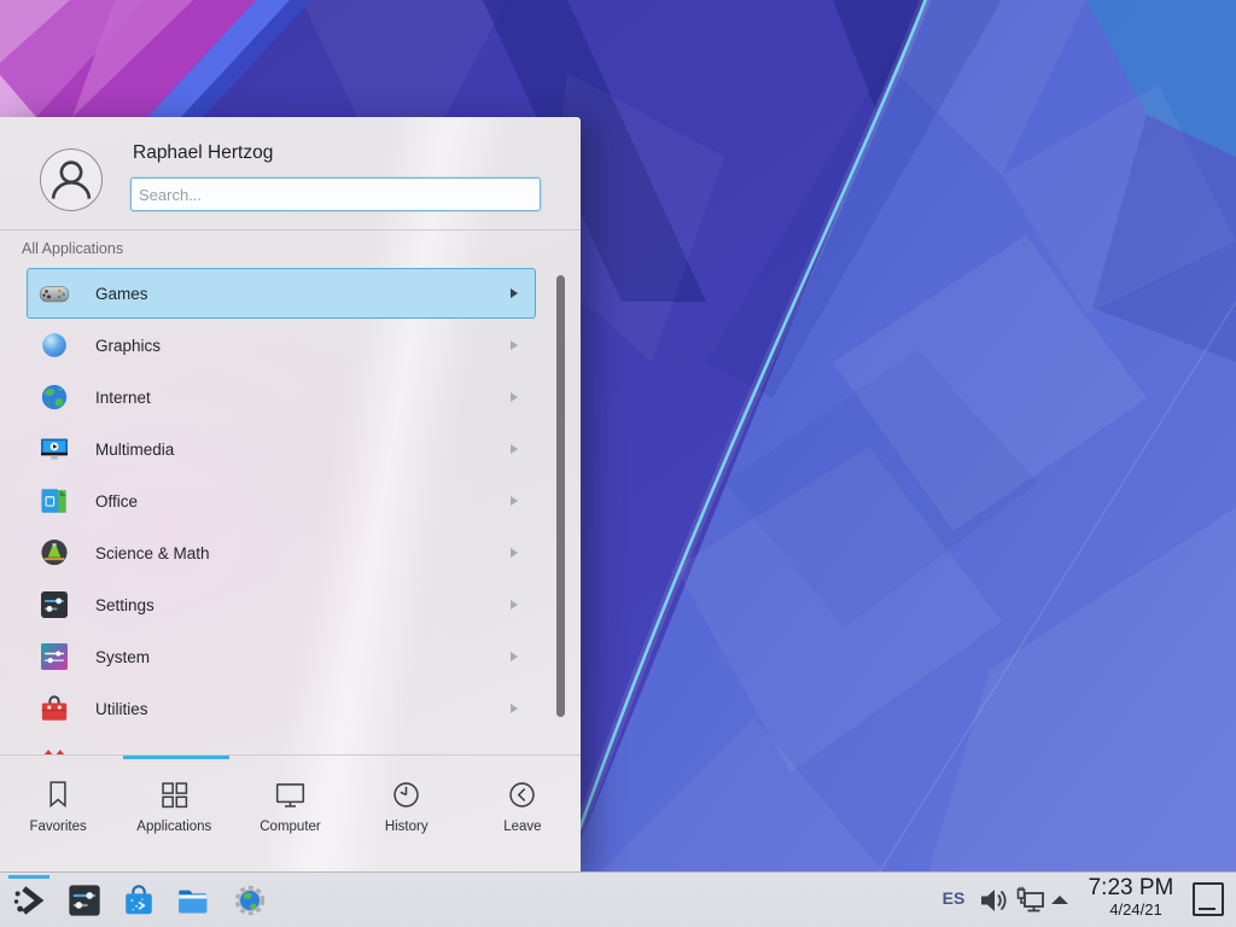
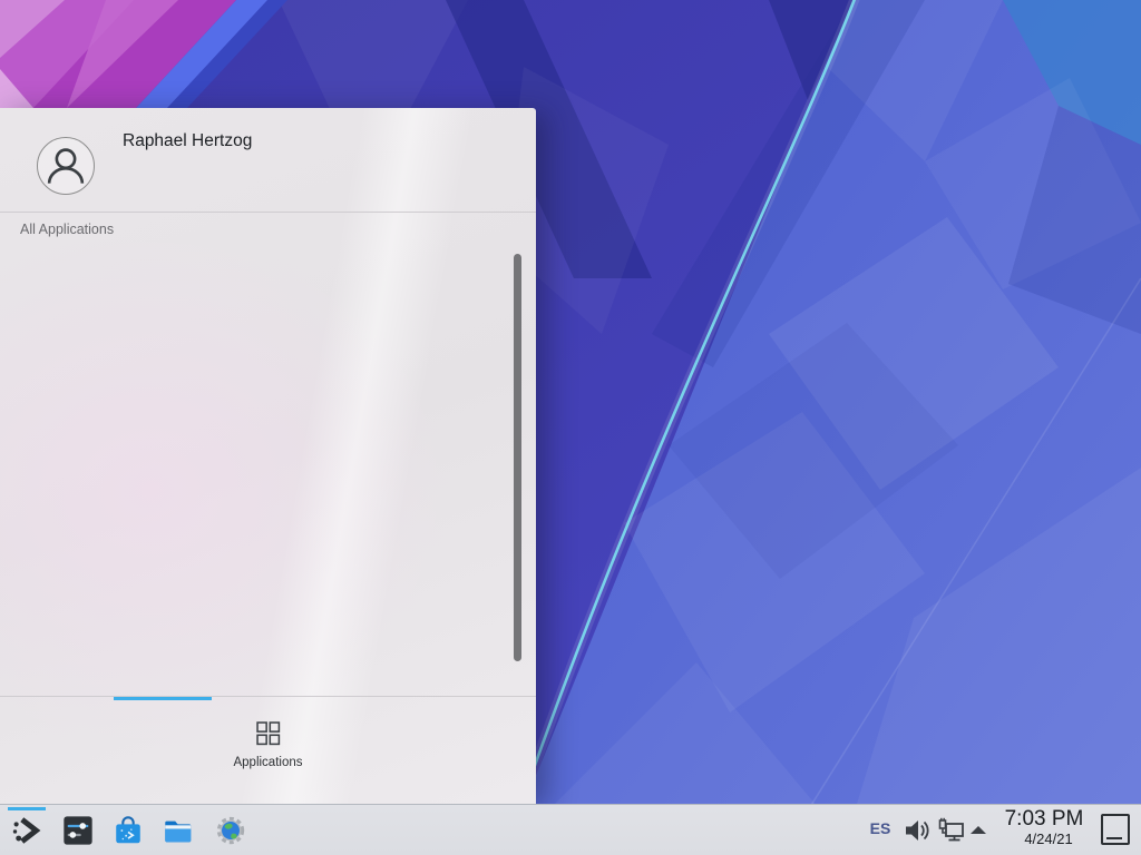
  Raphael Hertzog
- Search...
  All Applications
- Games
- Graphics
- Internet
- Multimedia
- Office
- Science & Math
- Settings
- System
- Utilities
- Favorites
  Applications
- Computer
- History
- Leave
  ES
- 7:23 PM
+ 7:03 PM
  4/24/21
